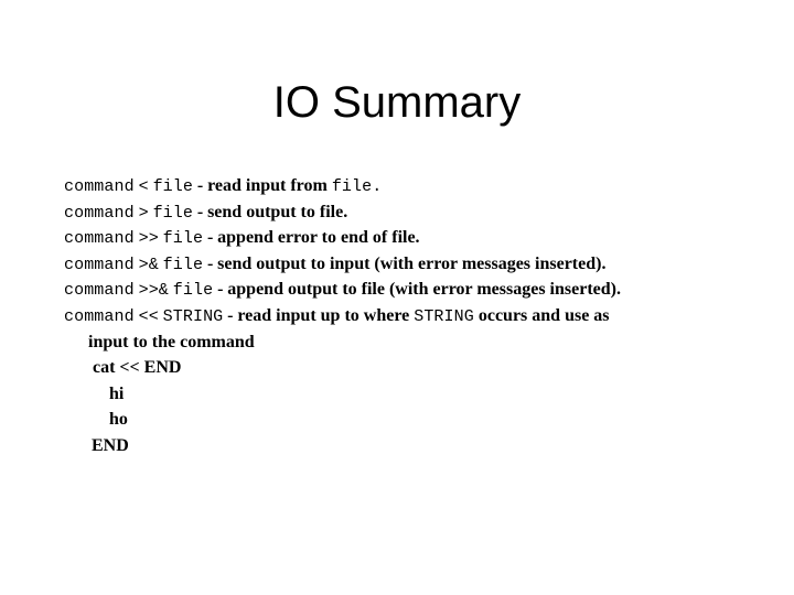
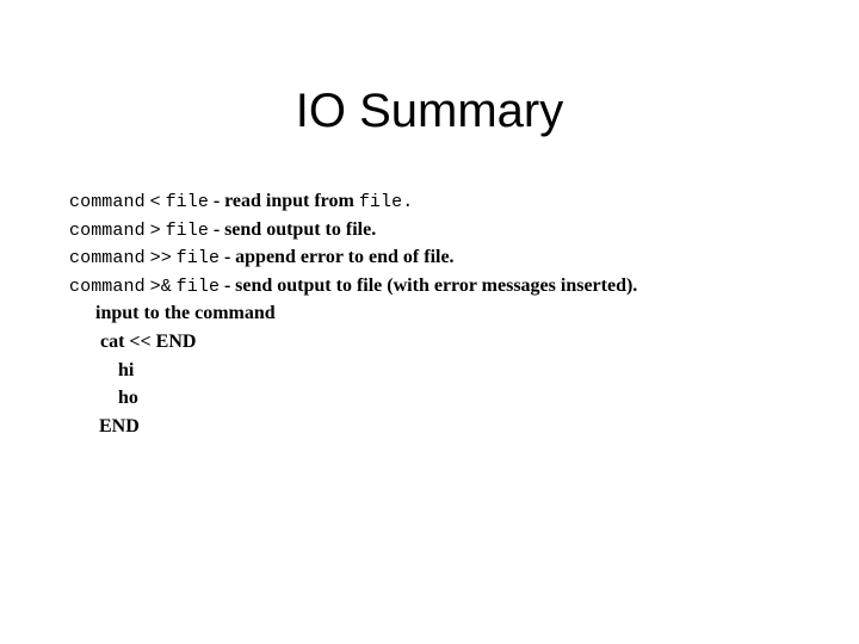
  IO Summary
  command < file - read input from file.
  command > file - send output to file.
  command >> file - append error to end of file.
- command >& file - send output to input (with error messages inserted).
+ command >& file - send output to file (with error messages inserted).
- command >>& file - append output to file (with error messages inserted).
- command << STRING - read input up to where STRING occurs and use as
  input to the command
  cat << END
  hi
  ho
  END
